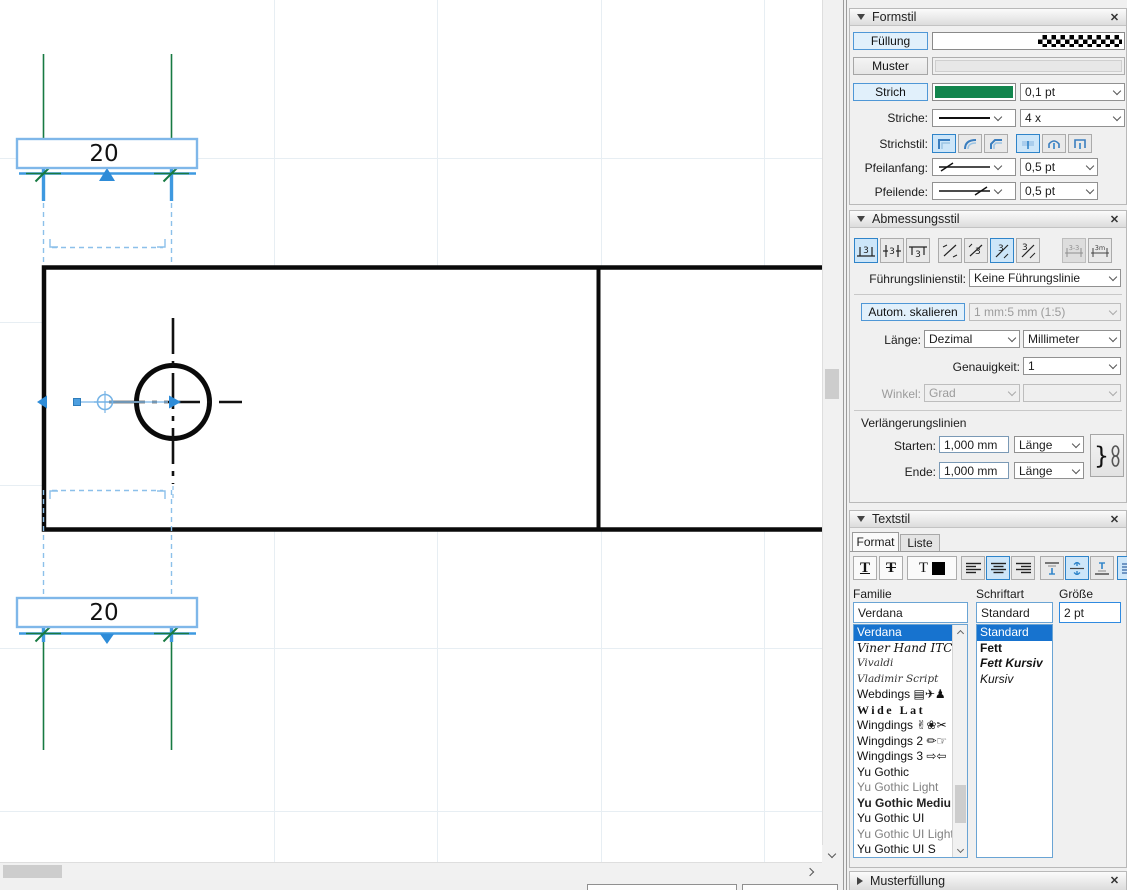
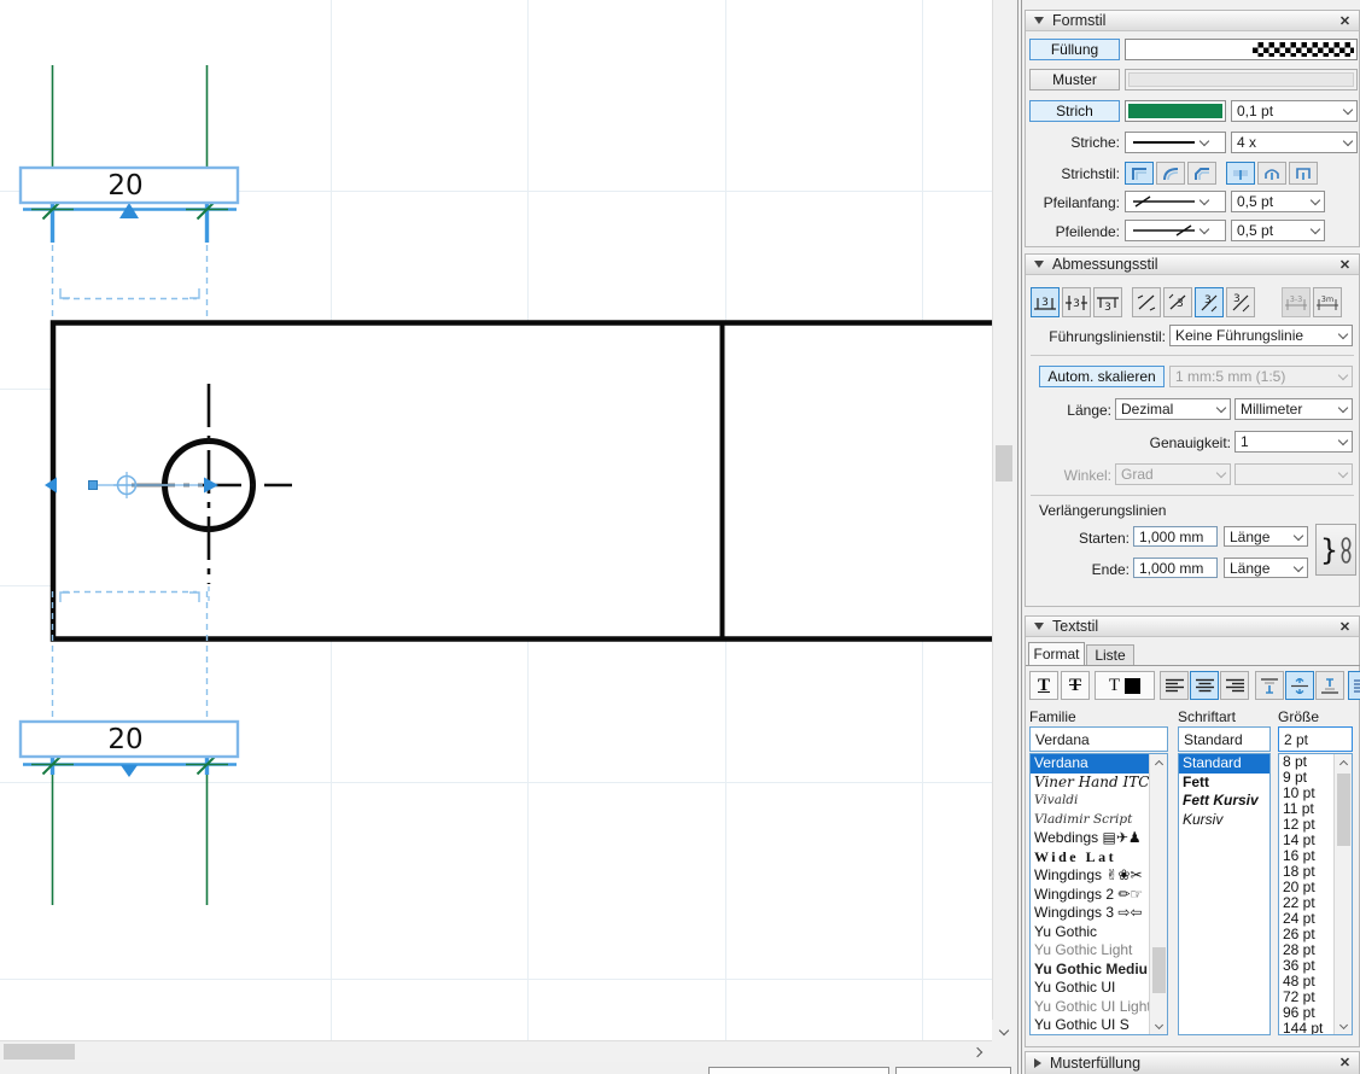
  20
  20
  Formstil
  ✕
  Füllung
  Muster
  Strich
  0,1 pt
  Striche:
  4 x
  Strichstil:
  Pfeilanfang:
  0,5 pt
  Pfeilende:
  0,5 pt
  Abmessungsstil
  ✕
  3
  3
  3
  3
  3
  3
  3-3
  3m
  Führungslinienstil:
  Keine Führungslinie
  Autom. skalieren
  1 mm:5 mm (1:5)
  Länge:
  Dezimal
  Millimeter
  Genauigkeit:
  1
  Winkel:
  Grad
  Verlängerungslinien
  Starten:
  1,000 mm
  Länge
  Ende:
  1,000 mm
  Länge
  }
  Textstil
  ✕
  Format
  Liste
  T
  T
  T
  Familie
  Schriftart
  Größe
  Verdana
  Standard
  2 pt
  Verdana
  Viner Hand ITC
  Vivaldi
  Vladimir Script
  Webdings ▤✈♟
  Wide Lat
  Wingdings ✌❀✂
  Wingdings 2 ✏☞
  Wingdings 3 ⇨⇦
  Yu Gothic
  Yu Gothic Light
  Yu Gothic Mediu
  Yu Gothic UI
  Yu Gothic UI Ligh
  Yu Gothic UI S
  Standard
  Fett
  Fett Kursiv
  Kursiv
+ 8 pt
+ 9 pt
+ 10 pt
+ 11 pt
+ 12 pt
+ 14 pt
+ 16 pt
+ 18 pt
+ 20 pt
+ 22 pt
+ 24 pt
+ 26 pt
+ 28 pt
+ 36 pt
+ 48 pt
+ 72 pt
+ 96 pt
+ 144 pt
  Musterfüllung
  ✕
